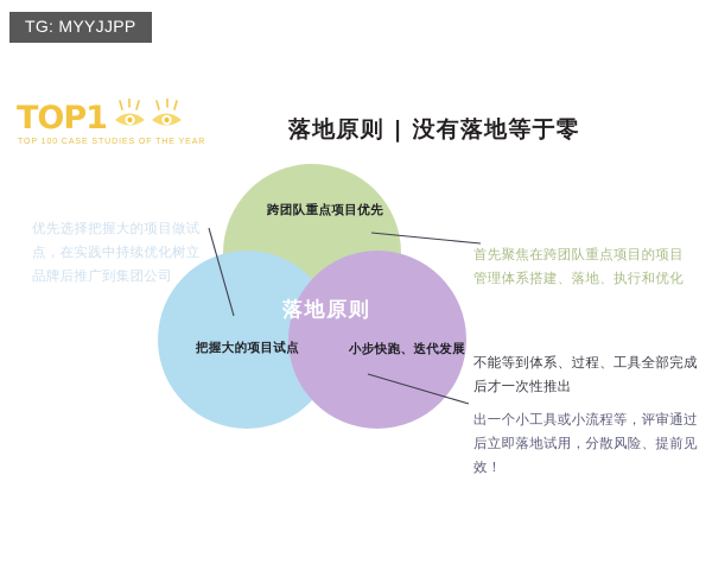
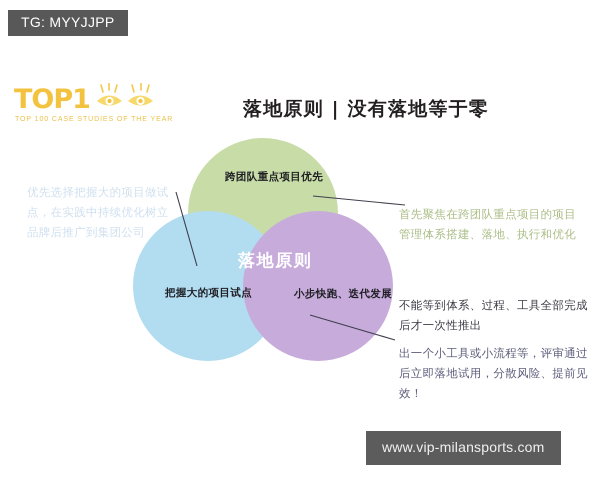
  TG: MYYJJPP
  TOP1
  落地原则 | 没有落地等于零
  跨团队重点项目优先
  把握大的项目试点
  小步快跑、迭代发展
  落地原则
  优先选择把握大的项目做试点，在实践中持续优化树立品牌后推广到集团公司
  首先聚焦在跨团队重点项目的项目管理体系搭建、落地、执行和优化
  不能等到体系、过程、工具全部完成后才一次性推出
  出一个小工具或小流程等，评审通过后立即落地试用，分散风险、提前见效！
+ www.vip-milansports.com
